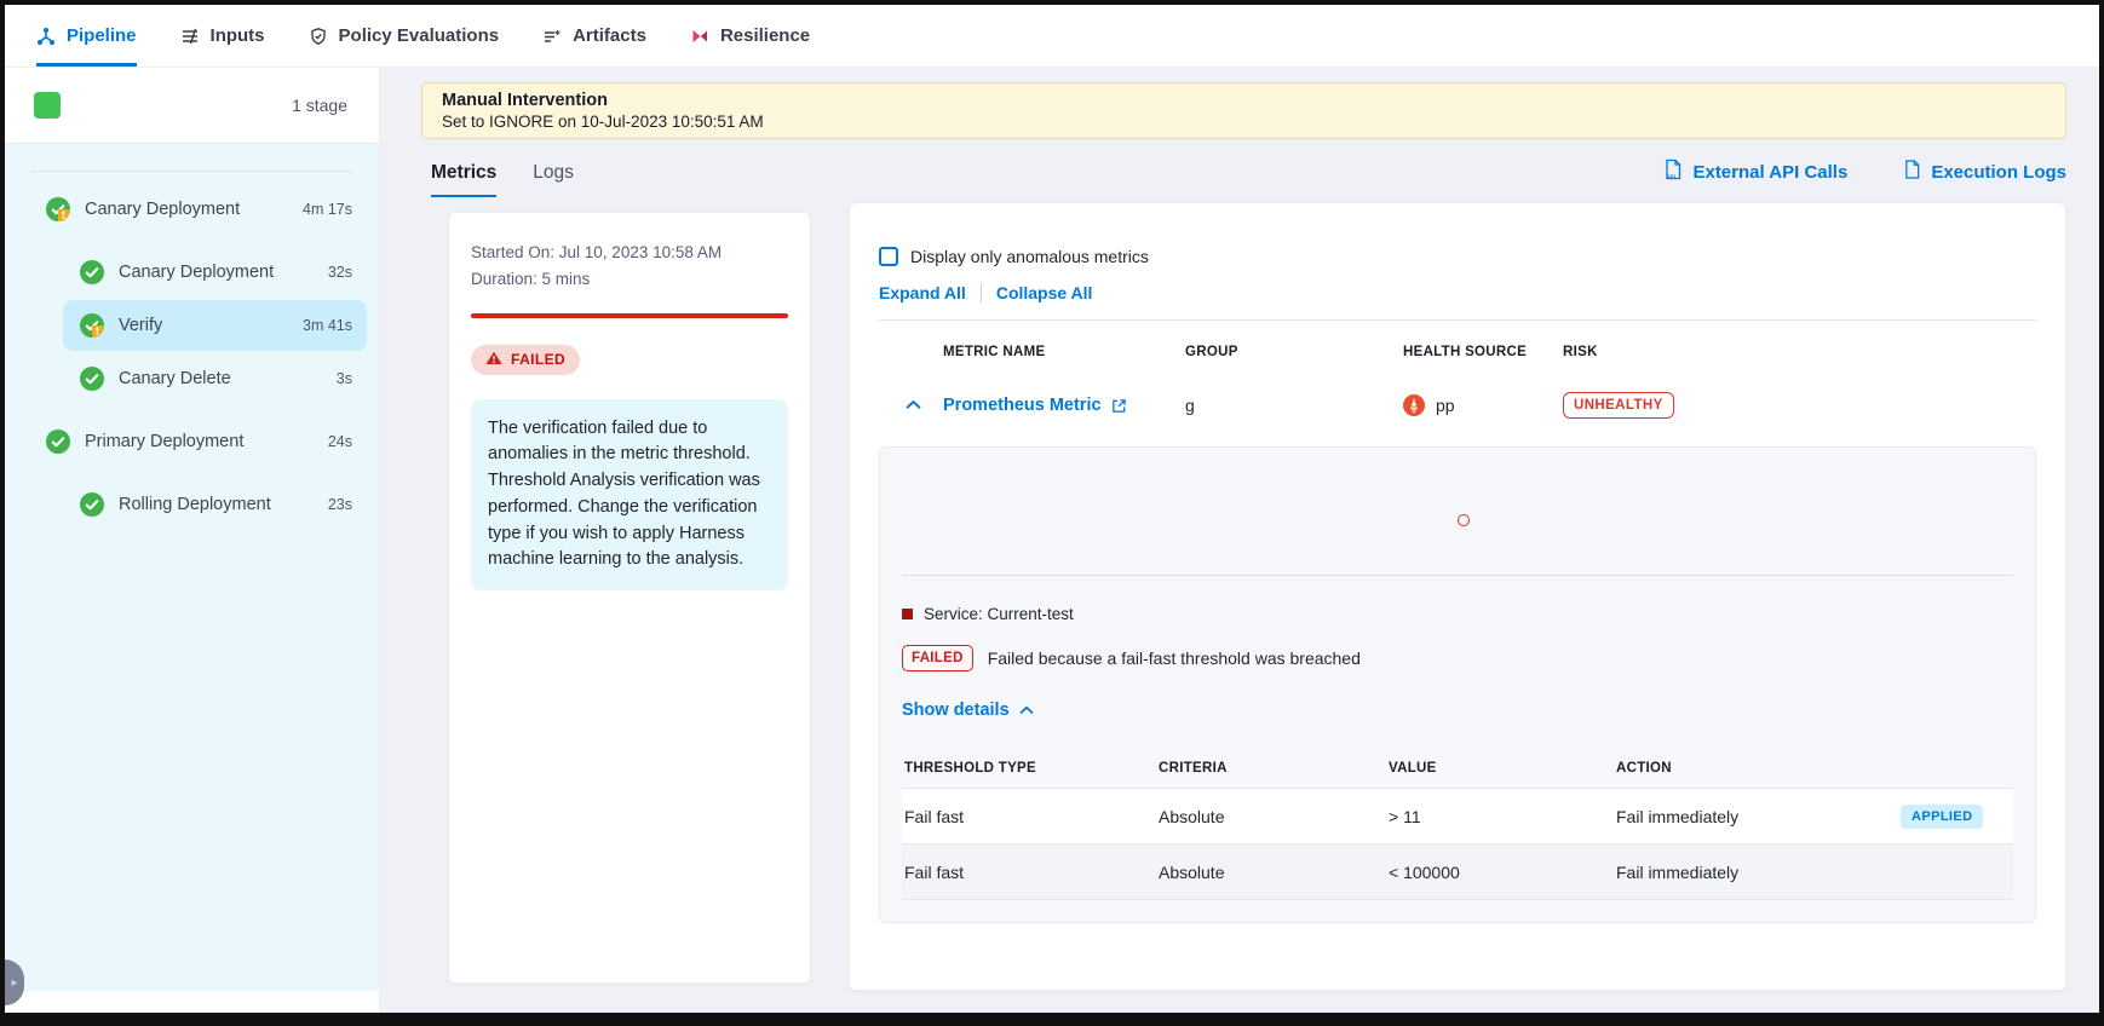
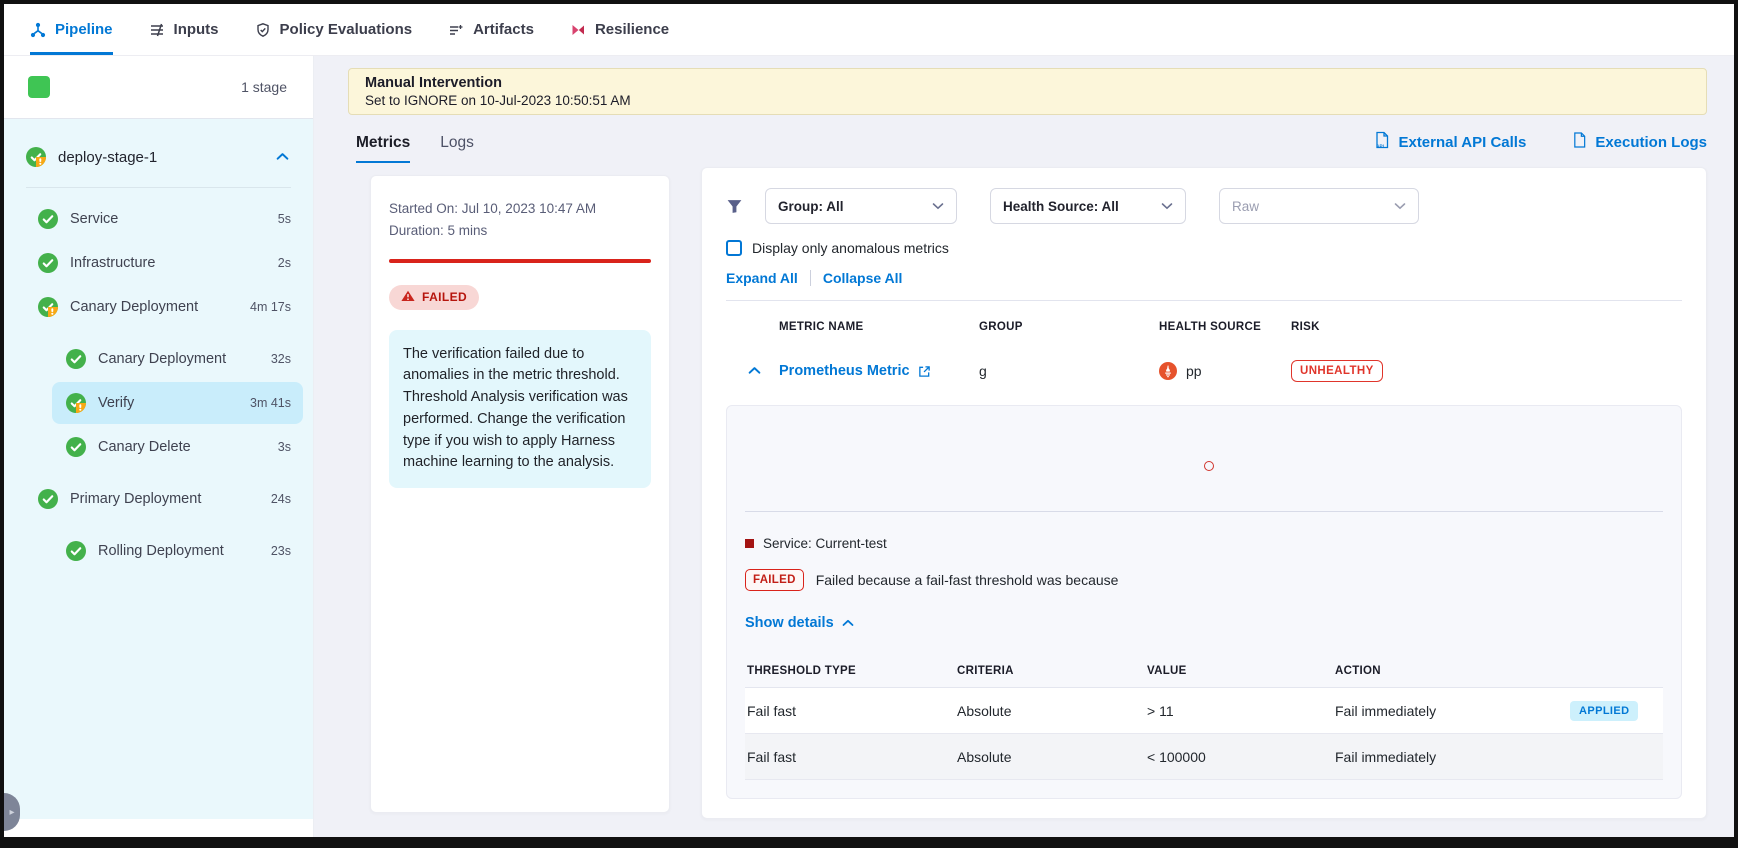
  Pipeline
  Inputs
  Policy Evaluations
  Artifacts
  Resilience
  1 stage
+ deploy-stage-1
+ Service
+ 5s
+ Infrastructure
+ 2s
  Canary Deployment
  4m 17s
  Canary Deployment
  32s
  Verify
  3m 41s
  Canary Delete
  3s
  Primary Deployment
  24s
  Rolling Deployment
  23s
  ▸
  Manual Intervention
  Set to IGNORE on 10-Jul-2023 10:50:51 AM
  Metrics
  Logs
  External API Calls
  Execution Logs
- Started On: Jul 10, 2023 10:58 AM
+ Started On: Jul 10, 2023 10:47 AM
  Duration: 5 mins
  FAILED
  The verification failed due to anomalies in the metric threshold. Threshold Analysis verification was performed. Change the verification type if you wish to apply Harness machine learning to the analysis.
+ Group: All
+ Health Source: All
+ Raw
  Display only anomalous metrics
  Expand All
  Collapse All
  METRIC NAME
  GROUP
  HEALTH SOURCE
  RISK
  Prometheus Metric
  g
  pp
  UNHEALTHY
  Service: Current-test
  FAILED
- Failed because a fail-fast threshold was breached
+ Failed because a fail-fast threshold was because
  Show details
  THRESHOLD TYPE
  CRITERIA
  VALUE
  ACTION
  Fail fast
  Absolute
  > 11
  Fail immediately
  APPLIED
  Fail fast
  Absolute
  < 100000
  Fail immediately
